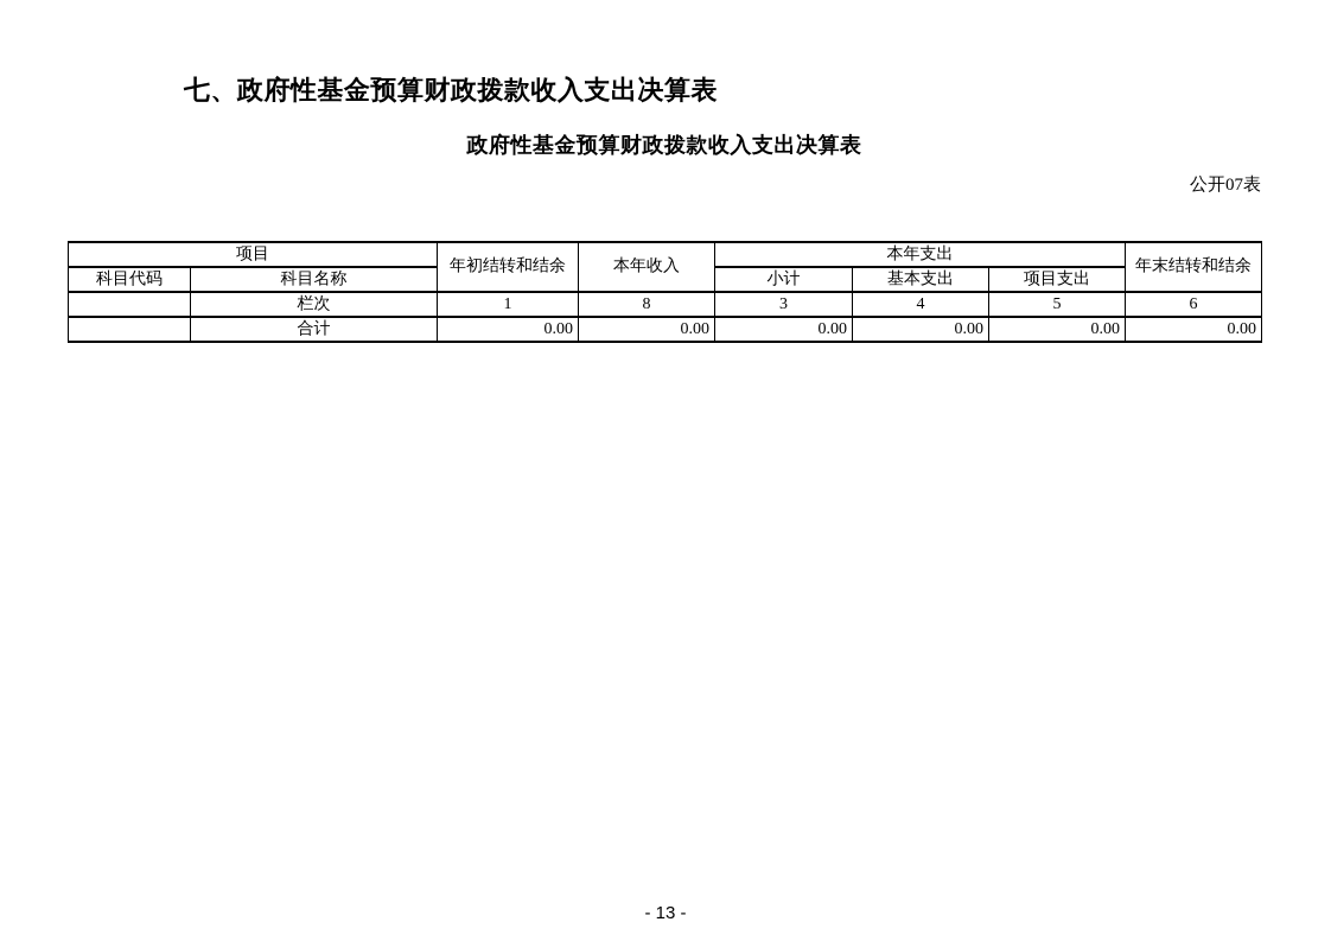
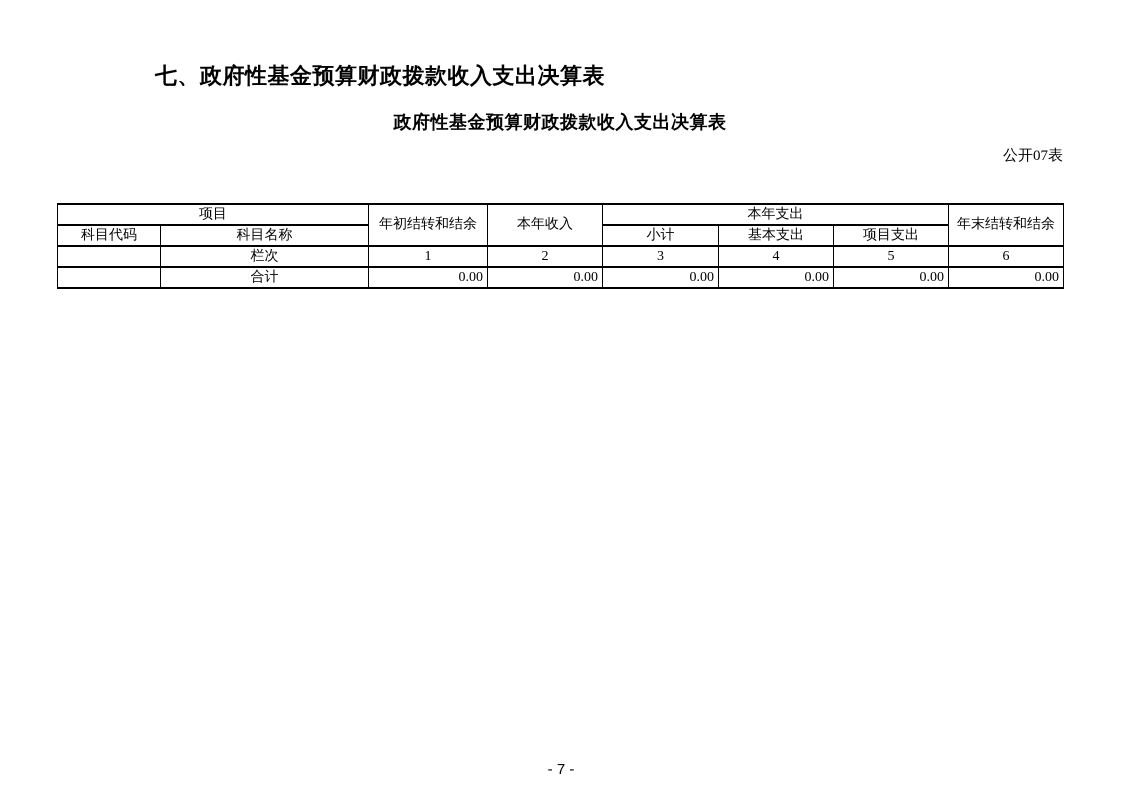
  七、政府性基金预算财政拨款收入支出决算表
  政府性基金预算财政拨款收入支出决算表
  公开07表
  项目	年初结转和结余	本年收入	本年支出	年末结转和结余
  科目代码	科目名称	小计	基本支出	项目支出
- 	栏次	1	8	3	4	5	6
+ 	栏次	1	2	3	4	5	6
  	合计	0.00	0.00	0.00	0.00	0.00	0.00
- - 13 -
+ - 7 -
